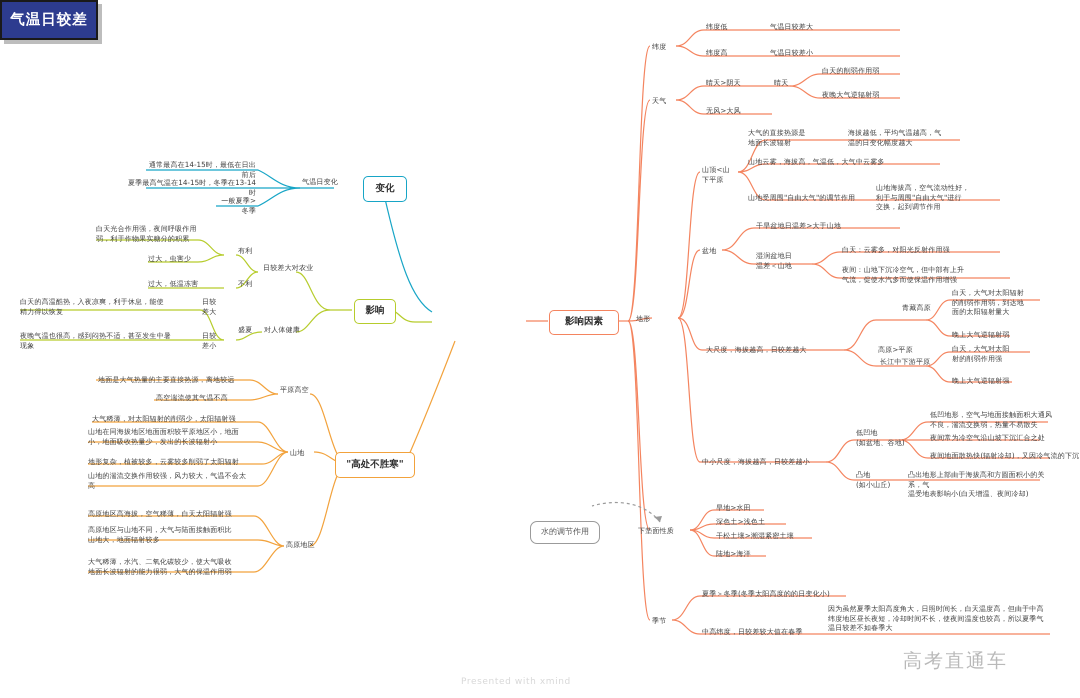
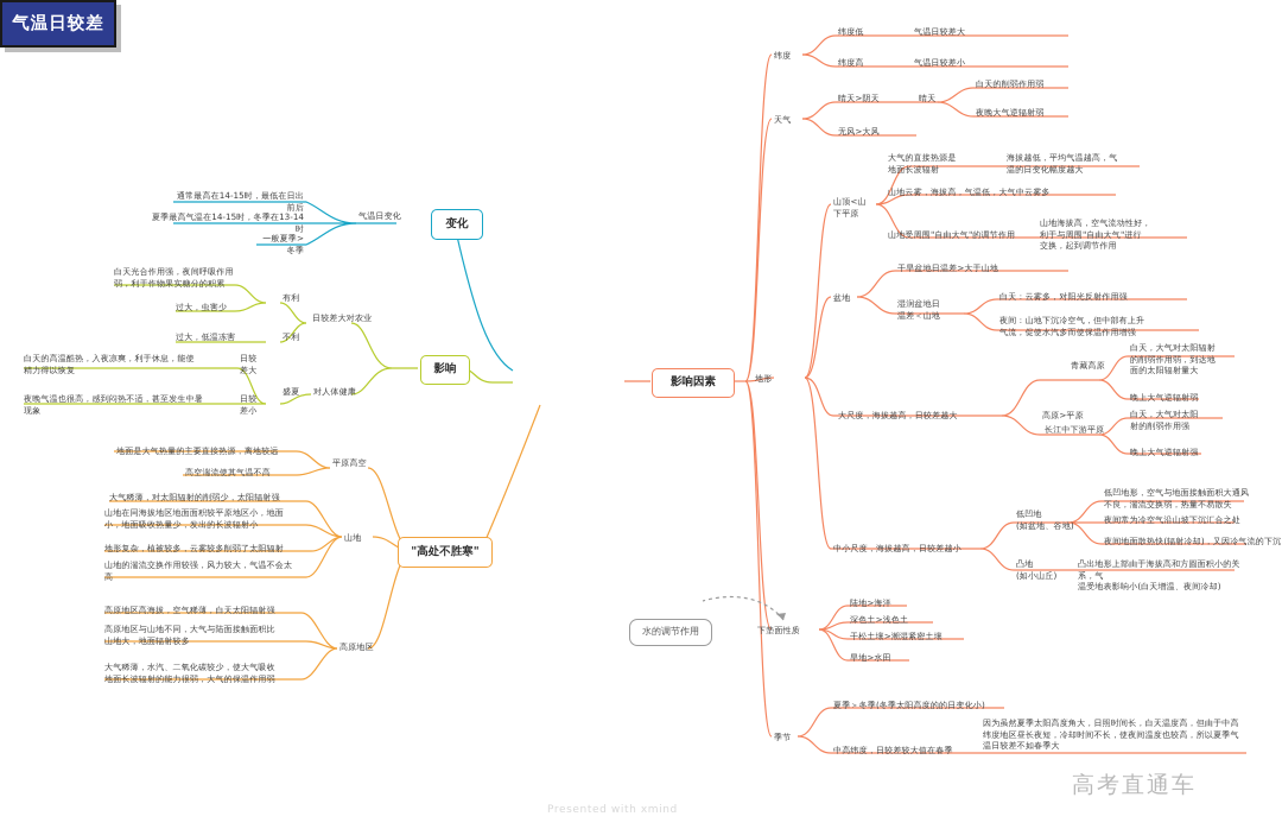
  气温日较差
  变化
  影响
  "高处不胜寒"
  影响因素
  水的调节作用
  气温日变化
  通常最高在14-15时，最低在日出前后
  夏季最高气温在14-15时，冬季在13-14时
  一般夏季>冬季
  日较差大对农业
  有利
  不利
  白天光合作用强，夜间呼吸作用
  弱，利于作物果实糖分的积累
  过大，虫害少
  过大，低温冻害
  对人体健康
  盛夏
  日较
  差大
  日较
  差小
  白天的高温酷热，入夜凉爽，利于休息，能使
  精力得以恢复
  夜晚气温也很高，感到闷热不适，甚至发生中暑
  现象
  平原高空
  地面是大气热量的主要直接热源，离地较远
  高空湍流使其气温不高
  山地
  大气稀薄，对太阳辐射的削弱少，太阳辐射强
  山地在同海拔地区地面面积较平原地区小，地面
  小，地面吸收热量少，发出的长波辐射小
  地形复杂，植被较多，云雾较多削弱了太阳辐射
  山地的湍流交换作用较强，风力较大，气温不会太
  高
  高原地区
  高原地区高海拔，空气稀薄，白天太阳辐射强
  高原地区与山地不同，大气与陆面接触面积比
  山地大，地面辐射较多
  大气稀薄，水汽、二氧化碳较少，使大气吸收
  地面长波辐射的能力很弱，大气的保温作用弱
  纬度
  纬度低
  气温日较差大
  纬度高
  气温日较差小
  天气
  晴天>阴天
  晴天
  白天的削弱作用弱
  夜晚大气逆辐射弱
  无风>大风
  地形
  山顶<山
  下平原
  大气的直接热源是
  地面长波辐射
  海拔越低，平均气温越高，气
  温的日变化幅度越大
  山地云雾，海拔高，气温低，大气中云雾多
  山地受周围"自由大气"的调节作用
  山地海拔高，空气流动性好，
  利于与周围"自由大气"进行
  交换，起到调节作用
  盆地
  干旱盆地日温差>大于山地
  湿润盆地日
  温差＜山地
  白天：云雾多，对阳光反射作用强
  夜间：山地下沉冷空气，但中部有上升
  气流，促使水汽多而使保温作用增强
  大尺度，海拔越高，日较差越大
  高原>平原
  青藏高原
  白天，大气对太阳辐射
  的削弱作用弱，到达地
  面的太阳辐射量大
  晚上大气逆辐射弱
  长江中下游平原
  白天，大气对太阳
  射的削弱作用强
  晚上大气逆辐射强
  中小尺度，海拔越高，日较差越小
  低凹地
  (如盆地、谷地)
  低凹地形，空气与地面接触面积大通风
  不良，湍流交换弱，热量不易散失
  夜间常为冷空气沿山坡下沉汇合之处
  夜间地面散热快(辐射冷却)，又因冷气流的下沉
  凸地
  (如小山丘)
  凸出地形上部由于海拔高和方圆面积小的关系，气
  温受地表影响小(白天增温、夜间冷却)
  下垫面性质
- 旱地>水田
+ 陆地>海洋
  深色土>浅色土
  干松土壤>潮湿紧密土壤
- 陆地>海洋
+ 旱地>水田
  季节
  夏季＞冬季(冬季太阳高度的的日变化小)
  中高纬度，日较差较大值在春季
  因为虽然夏季太阳高度角大，日照时间长，白天温度高，但由于中高
  纬度地区昼长夜短，冷却时间不长，使夜间温度也较高，所以夏季气
  温日较差不如春季大
  高考直通车
  Presented with xmind
